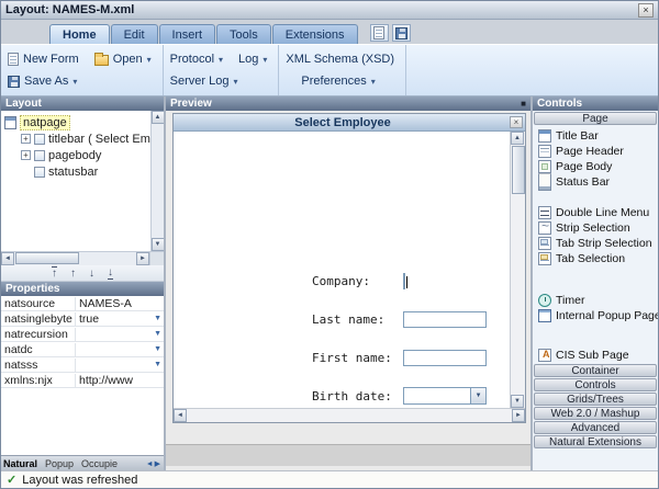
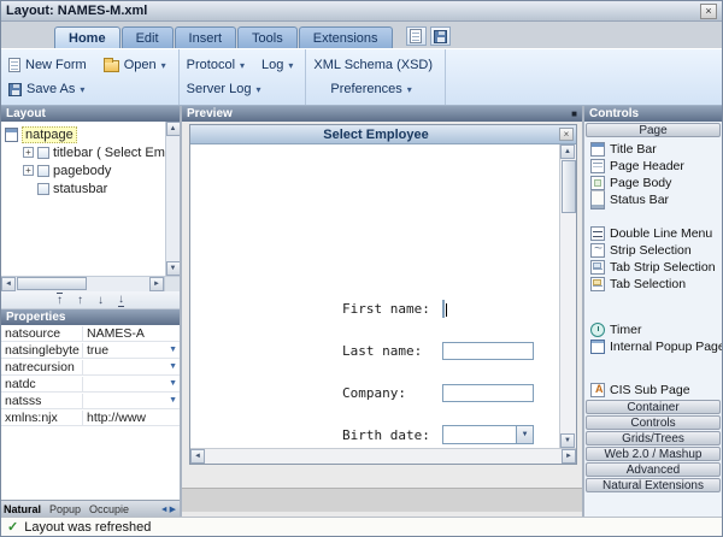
  Layout: NAMES-M.xml
  ×
  Home
  Edit
  Insert
  Tools
  Extensions
  New Form
  Open
  ▾
  Save As
  ▾
  Protocol
  ▾
  Log
  ▾
  Server Log
  ▾
  XML Schema (XSD)
  Preferences
  ▾
  Layout
  natpage
  +
  titlebar ( Select Em
  +
  pagebody
  statusbar
  ↑
  ↑
  ↓
  ↓
  Properties
  natsource
  NAMES-A
  natsinglebyte
  true
  natrecursion
  natdc
  natsss
  xmlns:njx
  http://www
  Natural
  Popup
  Occupie
  Preview
  ■
  Select Employee
  ×
- Company:
+ First name:
  Last name:
- First name:
+ Company:
  Birth date:
  Controls
  Page
  Title Bar
  Page Header
  Page Body
  Status Bar
  Double Line Menu
  Strip Selection
  Tab Strip Selection
  Tab Selection
  Timer
  Internal Popup Page
  CIS Sub Page
  Container
  Controls
  Grids/Trees
  Web 2.0 / Mashup
  Advanced
  Natural Extensions
  ✓
  Layout was refreshed
